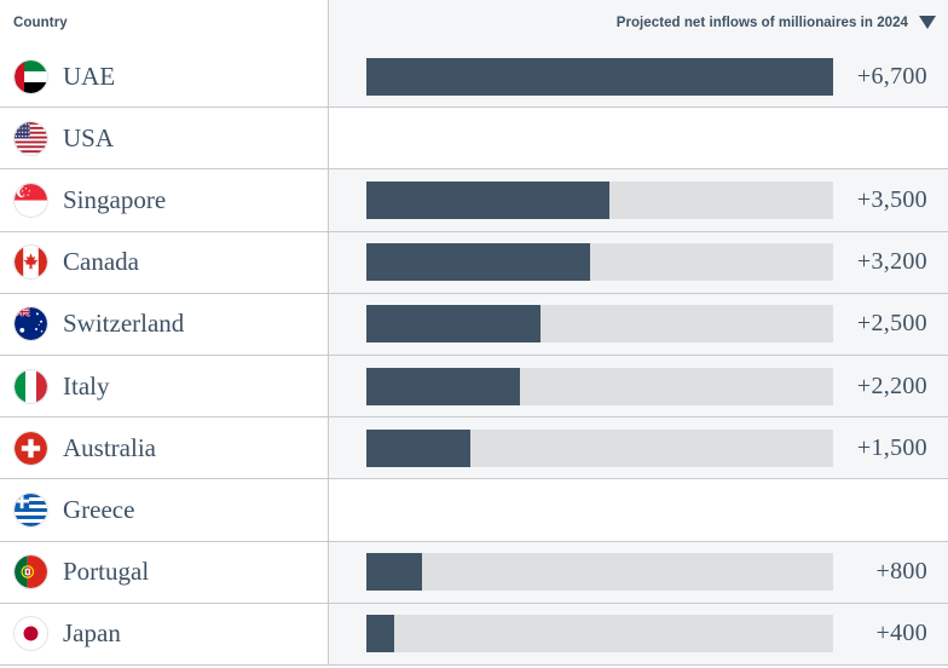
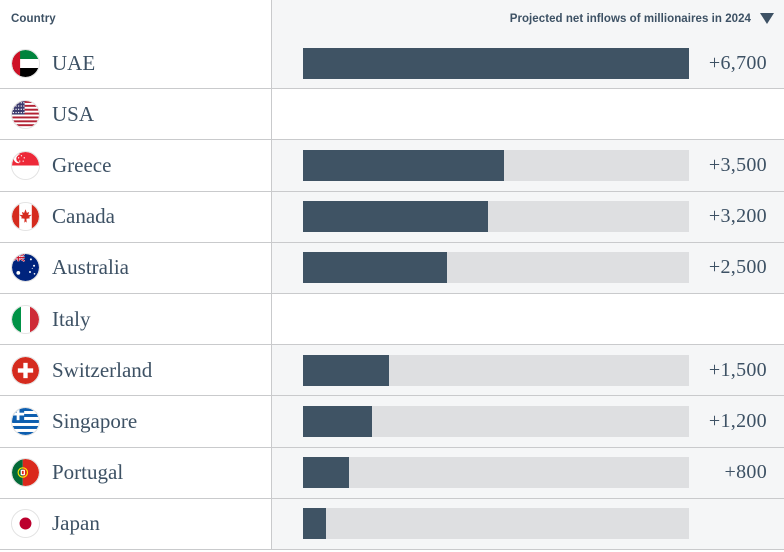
  Country
  Projected net inflows of millionaires in 2024
  UAE
  +6,700
  USA
- Singapore
+ Greece
  +3,500
  Canada
  +3,200
- Switzerland
+ Australia
  +2,500
  Italy
- +2,200
- Australia
+ Switzerland
  +1,500
- Greece
+ Singapore
+ +1,200
  Portugal
  +800
  Japan
- +400
